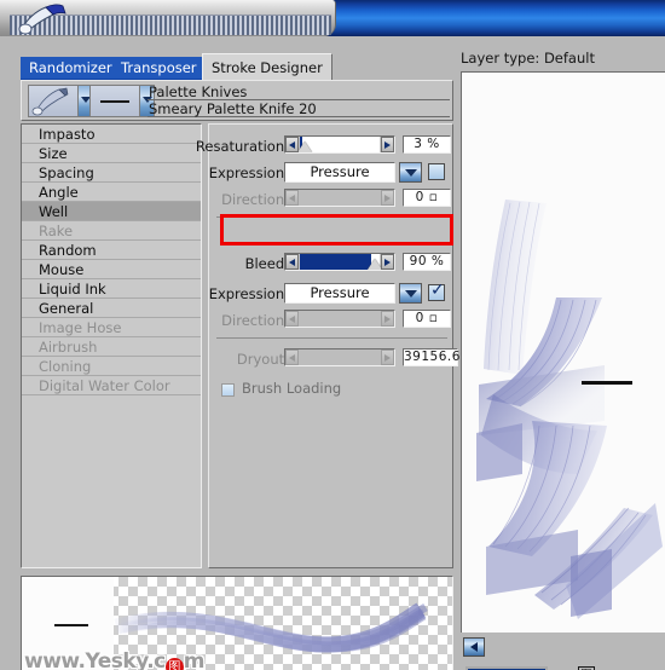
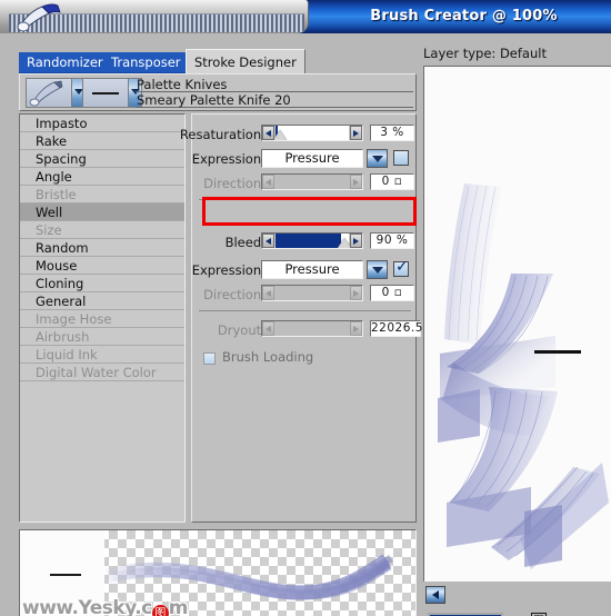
+ Brush Creator @ 100%
  Randomizer
  Transposer
  Stroke Designer
  Palette Knives
  Smeary Palette Knife 20
  Impasto
- Size
+ Rake
  Spacing
  Angle
+ Bristle
  Well
- Rake
+ Size
  Random
  Mouse
- Liquid Ink
+ Cloning
  General
  Image Hose
  Airbrush
- Cloning
+ Liquid Ink
  Digital Water Color
  Resaturation
  3 %
  Expression
  Pressure
  Direction
  0 ▫
  Bleed
  90 %
  Expression
  Pressure
  ✓
  Direction
  0 ▫
  Dryout
- 39156.6
+ 22026.5
  Brush Loading
  www.Yesky.c 图 m
  Layer type: Default
